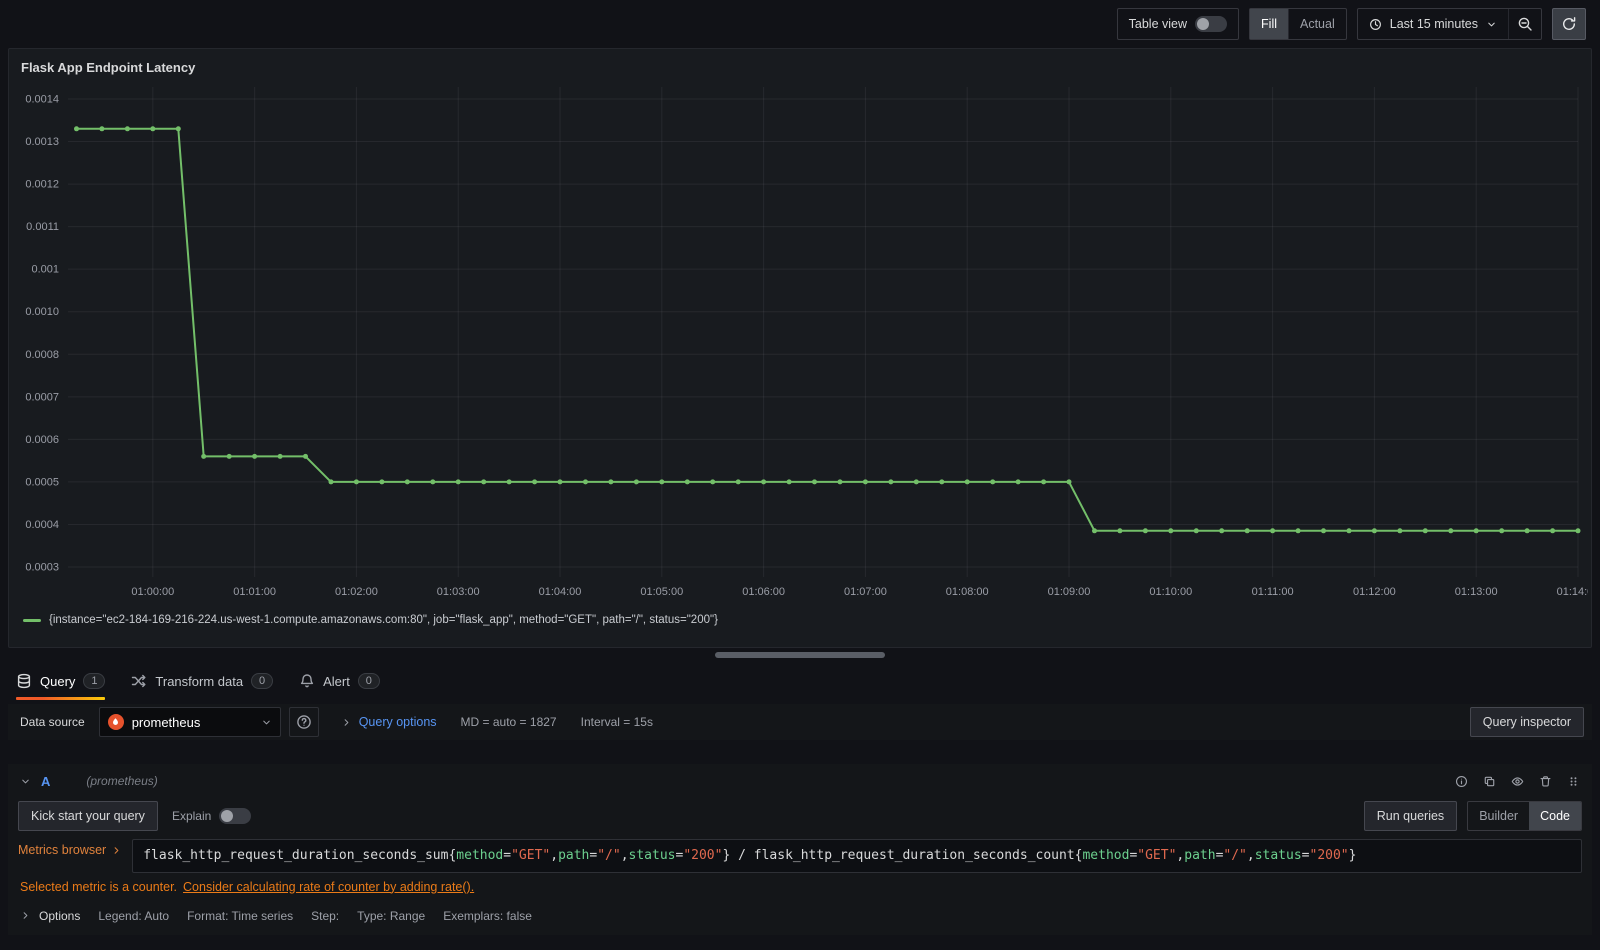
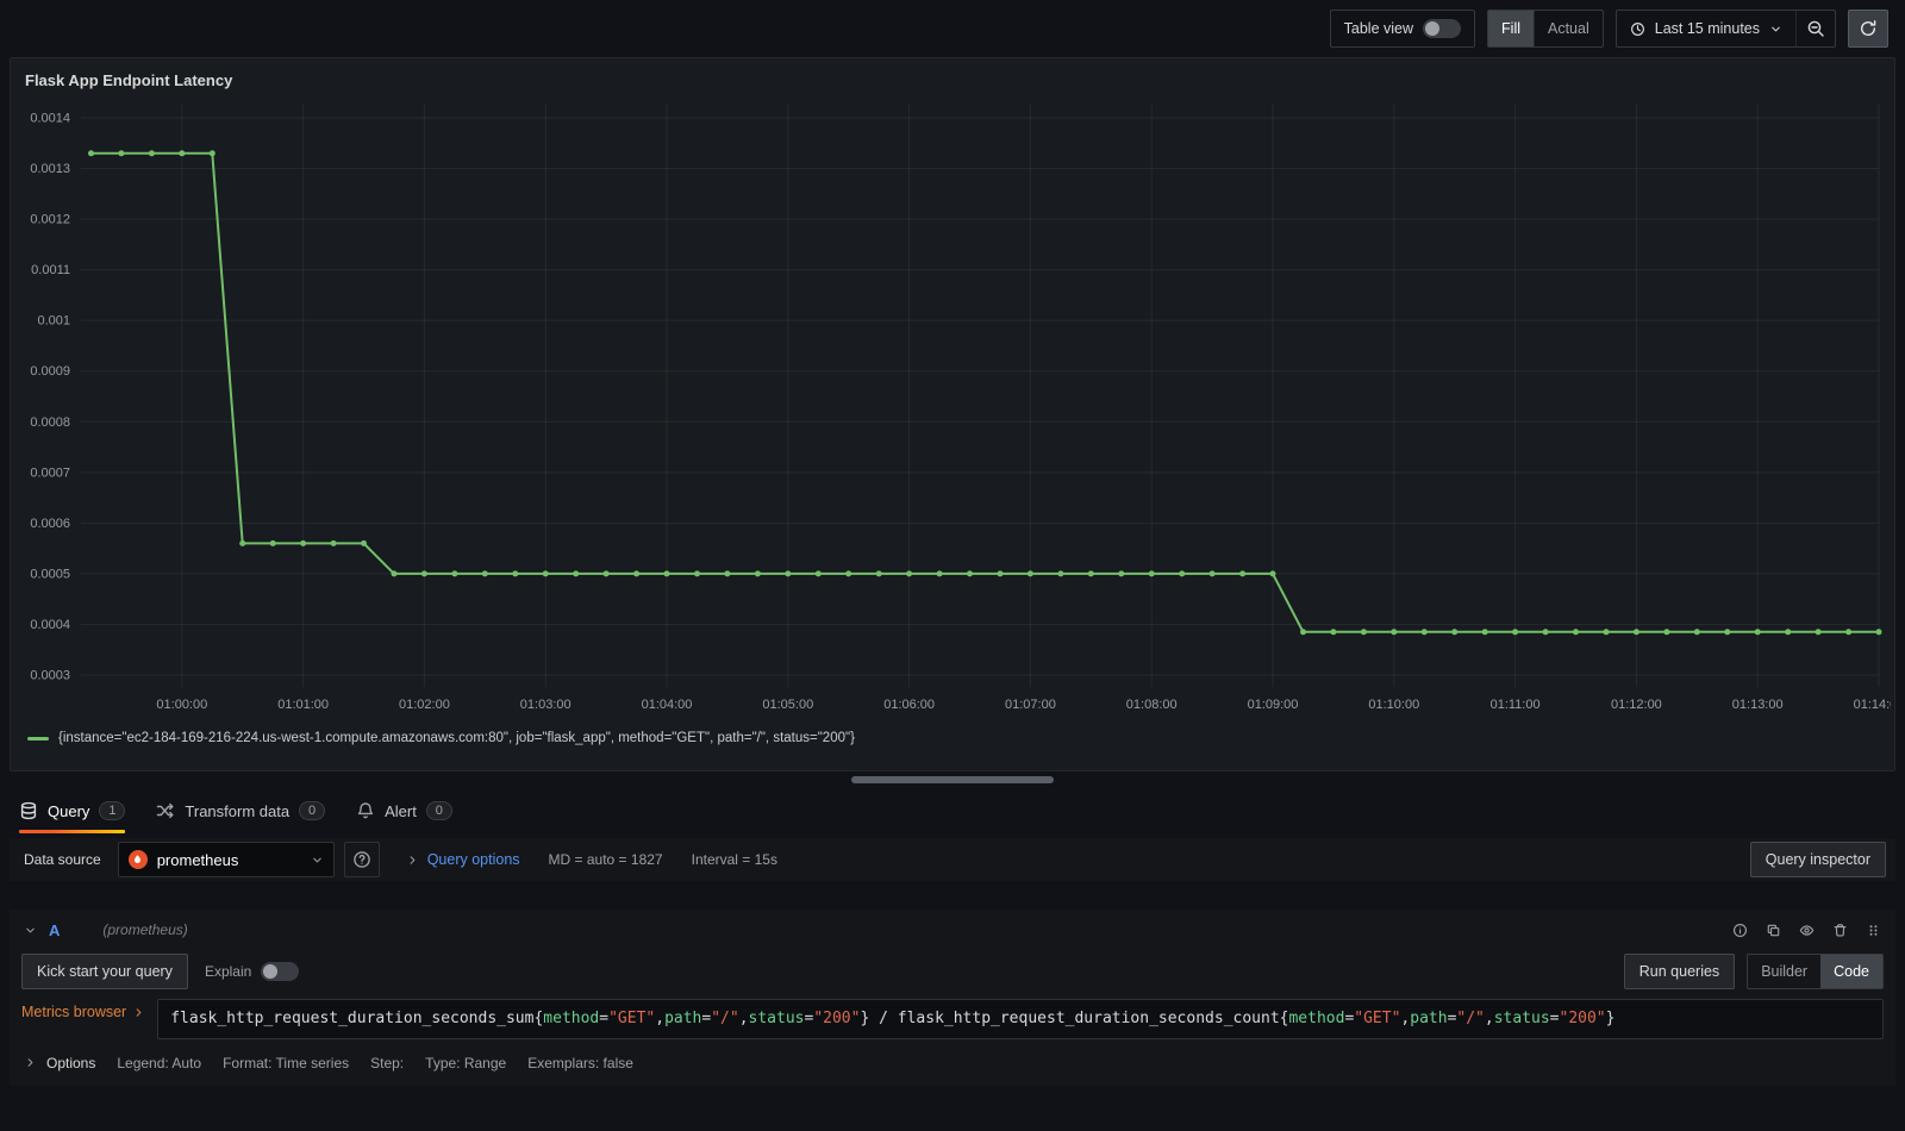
  Table view
  Fill
  Actual
  Last 15 minutes
  Flask App Endpoint Latency
  0.0003
  0.0004
  0.0005
  0.0006
  0.0007
  0.0008
- 0.0010
+ 0.0009
  0.001
  0.0011
  0.0012
  0.0013
  0.0014
  01:00:00
  01:01:00
  01:02:00
  01:03:00
  01:04:00
  01:05:00
  01:06:00
  01:07:00
  01:08:00
  01:09:00
  01:10:00
  01:11:00
  01:12:00
  01:13:00
  01:14:
  {instance="ec2-184-169-216-224.us-west-1.compute.amazonaws.com:80", job="flask_app", method="GET", path="/", status="200"}
  Query
  1
  Transform data
  0
  Alert
  0
  Data source
  prometheus
  Query options
  MD = auto = 1827
  Interval = 15s
  Query inspector
  A
  (prometheus)
  Kick start your query
  Explain
  Run queries
  Builder
  Code
  Metrics browser
  flask_http_request_duration_seconds_sum{method="GET",path="/",status="200"} / flask_http_request_duration_seconds_count{method="GET",path="/",status="200"}
- Selected metric is a counter.
- Consider calculating rate of counter by adding rate().
  Options
  Legend: Auto
  Format: Time series
  Step:
  Type: Range
  Exemplars: false
